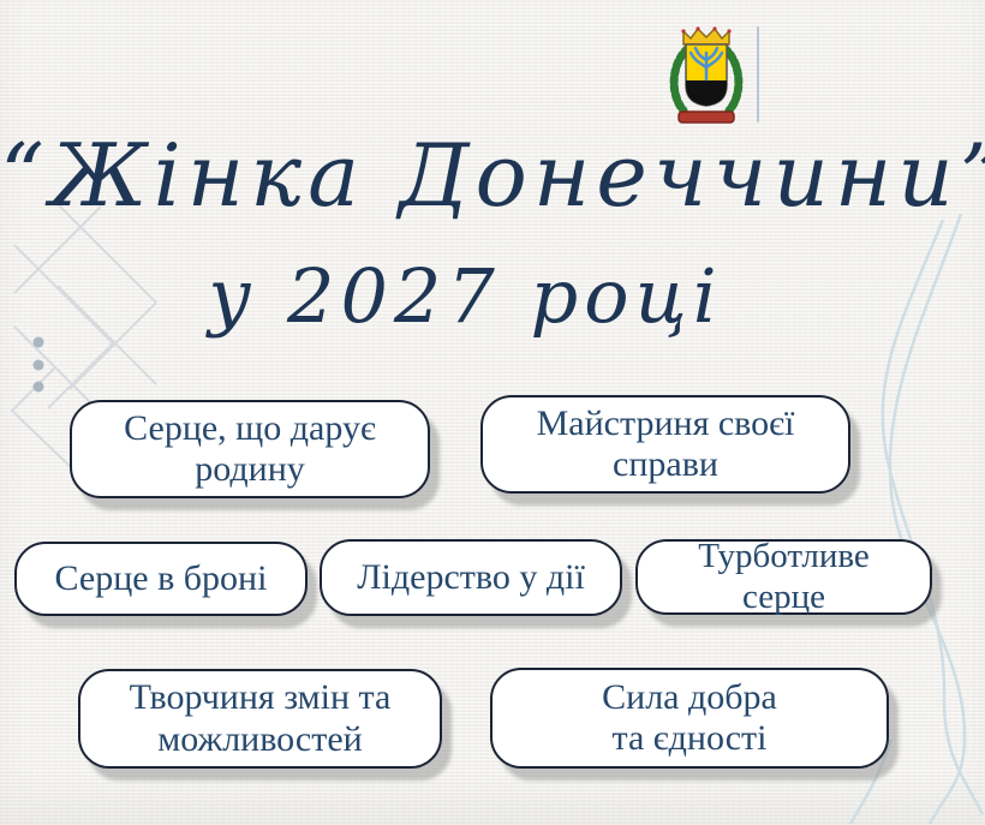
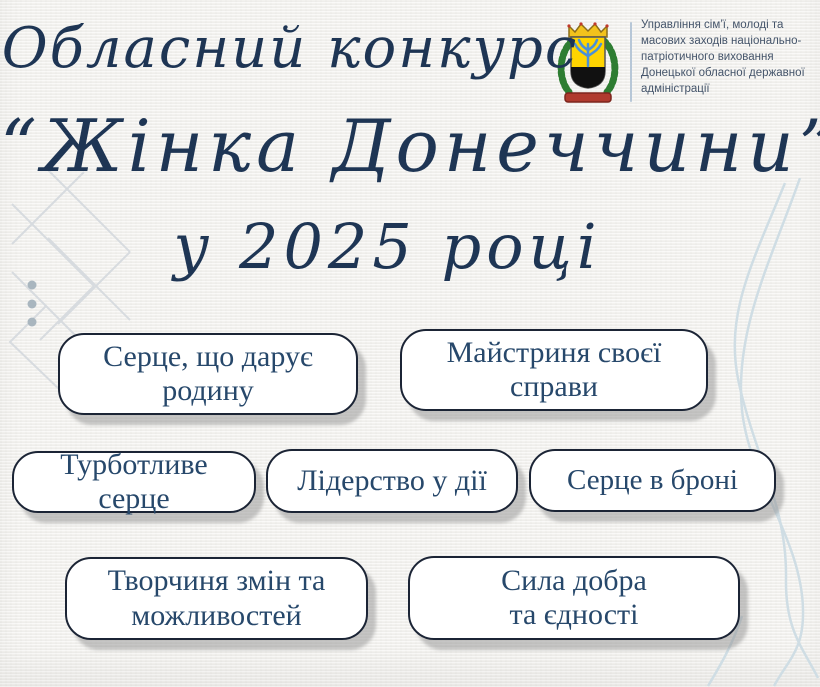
+ Управління сім’ї, молоді та
+ масових заходів національно-
+ патріотичного виховання
+ Донецької обласної державної
+ адміністрації
+ Обласний конкурс
  “Жінка Донеччини
- у 2027 році
+ у 2025 році
  Серце, що дарує
  родину
  Майстриня своєї
  справи
- Серце в броні
+ Турботливе серце
  Лідерство у дії
- Турботливе серце
+ Серце в броні
  Творчиня змін та
  можливостей
  Сила добра
  та єдності
